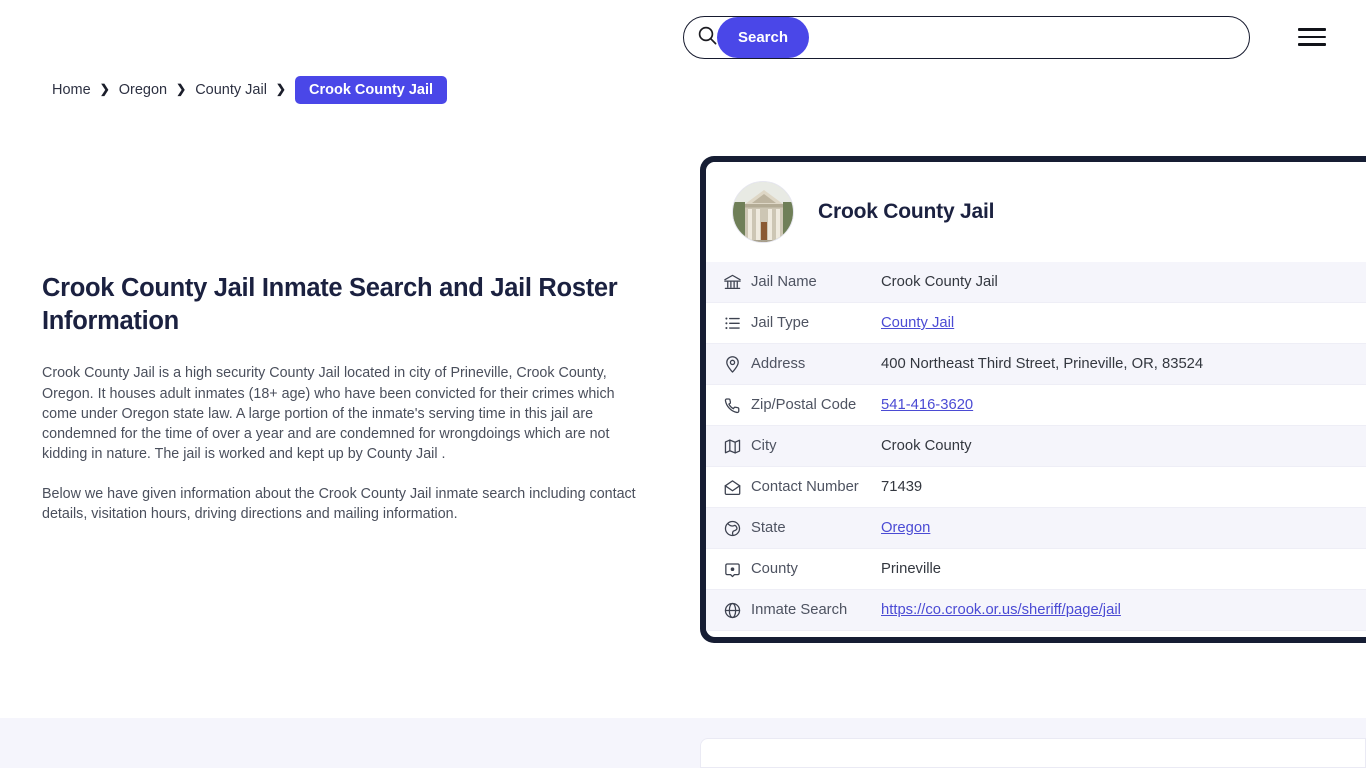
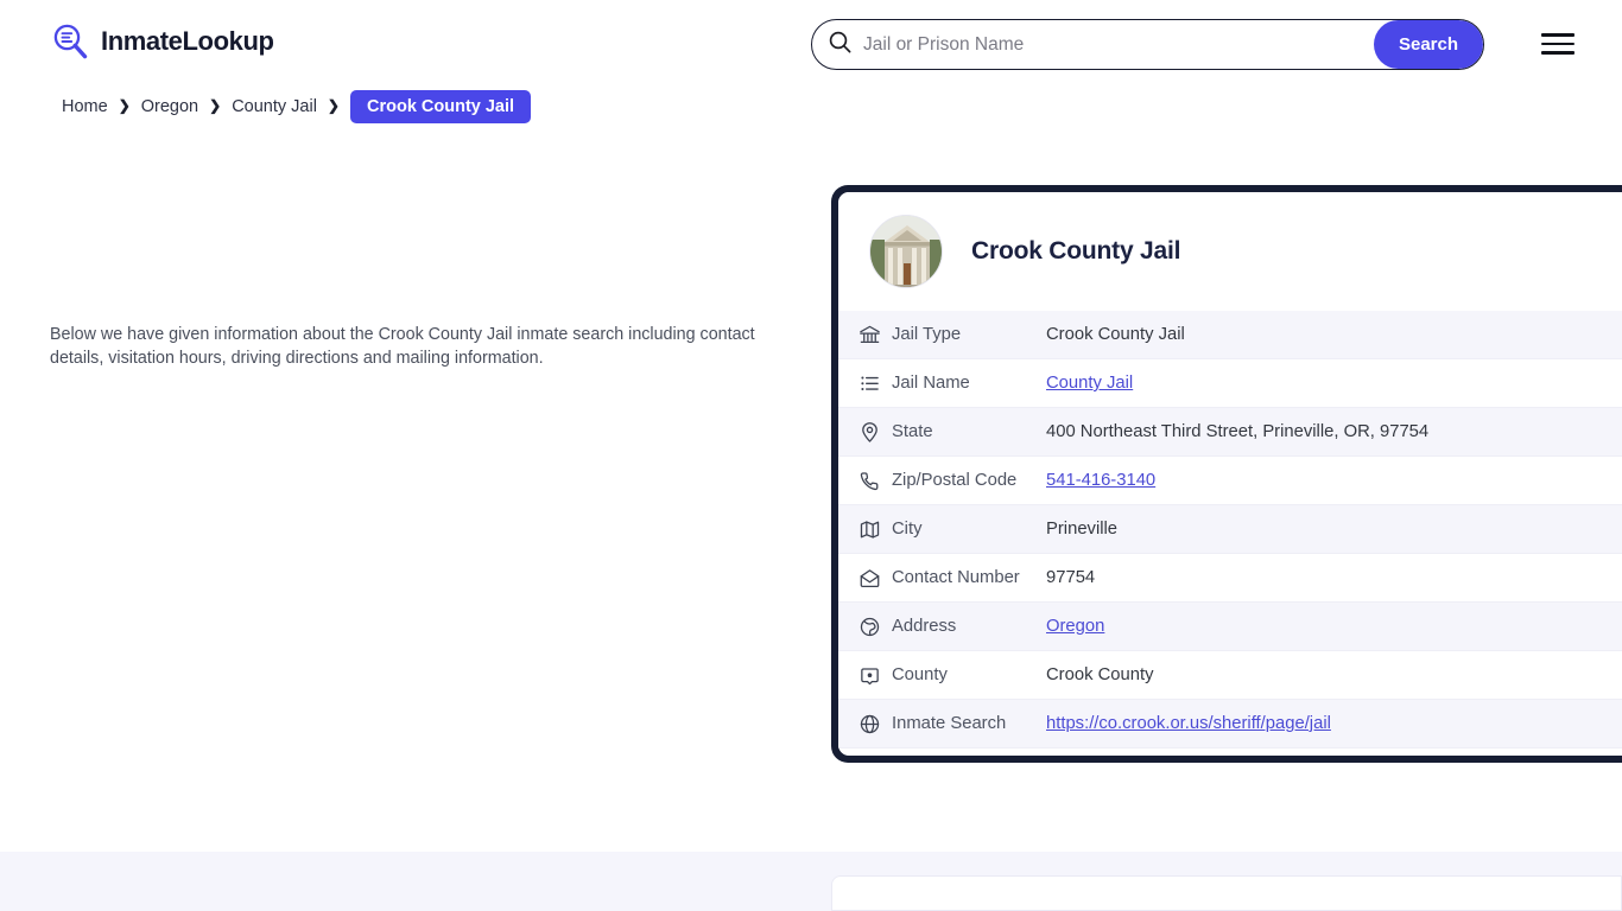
+ InmateLookup
+ Jail or Prison Name
  Search
  Home
  ❯
  Oregon
  ❯
  County Jail
  ❯
  Crook County Jail
- Crook County Jail Inmate Search and Jail Roster Information
- Crook County Jail is a high security County Jail located in city of Prineville, Crook County, Oregon. It houses adult inmates (18+ age) who have been convicted for their crimes which come under Oregon state law. A large portion of the inmate's serving time in this jail are condemned for the time of over a year and are condemned for wrongdoings which are not kidding in nature. The jail is worked and kept up by County Jail .
  Below we have given information about the Crook County Jail inmate search including contact details, visitation hours, driving directions and mailing information.
  Crook County Jail
- Jail Name
+ Jail Type
  Crook County Jail
- Jail Type
+ Jail Name
  County Jail
- Address
+ State
- 400 Northeast Third Street, Prineville, OR, 83524
+ 400 Northeast Third Street, Prineville, OR, 97754
  Zip/Postal Code
- 541-416-3620
+ 541-416-3140
  City
- Crook County
+ Prineville
  Contact Number
- 71439
+ 97754
- State
+ Address
  Oregon
  County
- Prineville
+ Crook County
  Inmate Search
  https://co.crook.or.us/sheriff/page/jail
